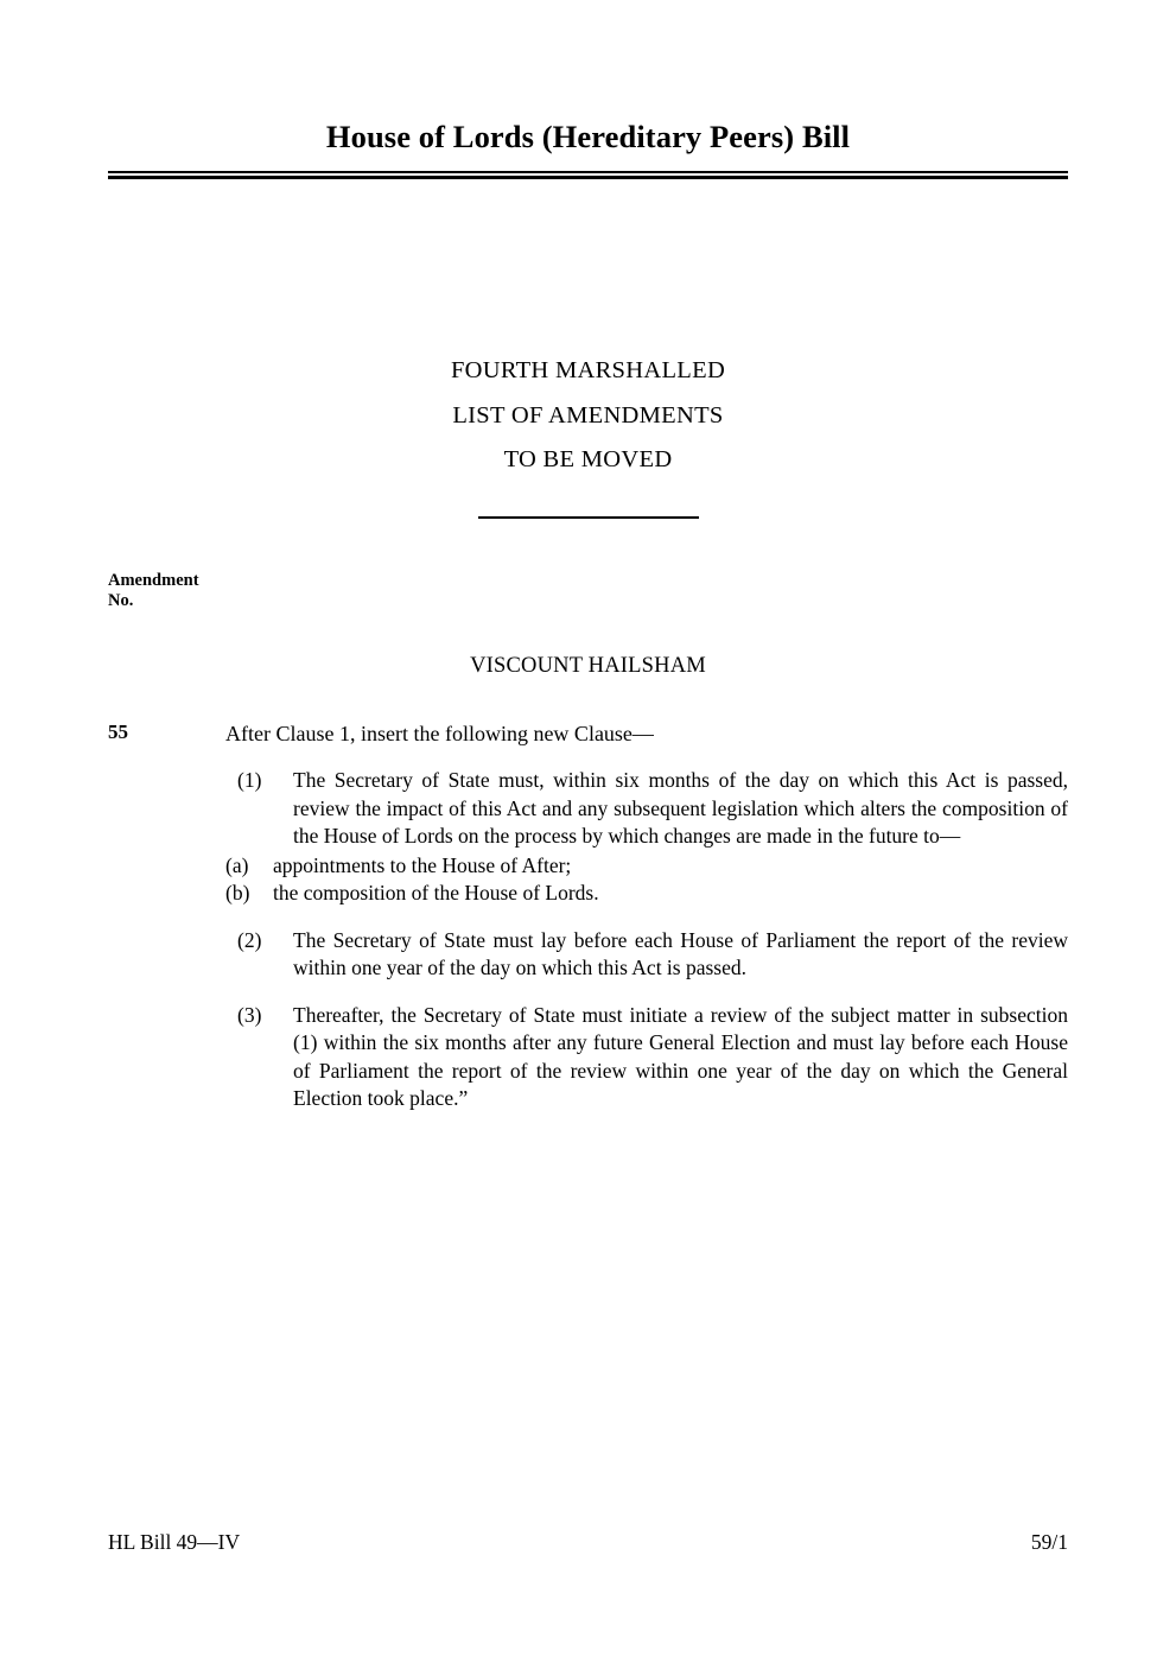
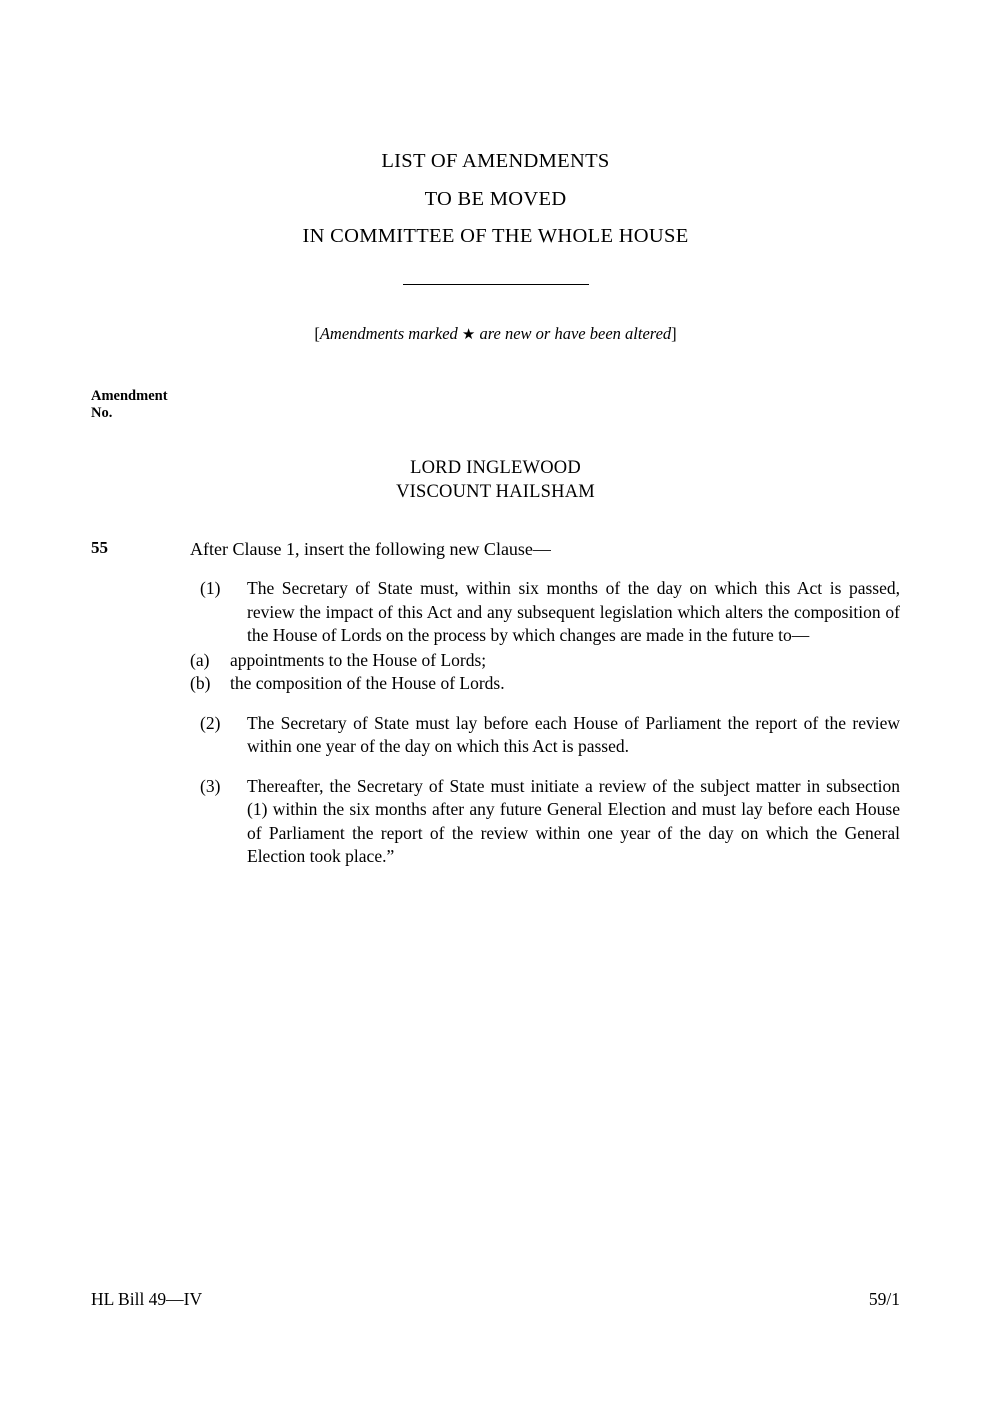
- House of Lords (Hereditary Peers) Bill
- FOURTH MARSHALLED
  LIST OF AMENDMENTS
  TO BE MOVED
+ IN COMMITTEE OF THE WHOLE HOUSE
+ [Amendments marked ★ are new or have been altered]
  Amendment
  No.
+ LORD INGLEWOOD
  VISCOUNT HAILSHAM
  55
  After Clause 1, insert the following new Clause—
  (1)
  The Secretary of State must, within six months of the day on which this Act is passed, review the impact of this Act and any subsequent legislation which alters the composition of the House of Lords on the process by which changes are made in the future to—
  (a)
- appointments to the House of After;
+ appointments to the House of Lords;
  (b)
  the composition of the House of Lords.
  (2)
  The Secretary of State must lay before each House of Parliament the report of the review within one year of the day on which this Act is passed.
  (3)
  Thereafter, the Secretary of State must initiate a review of the subject matter in subsection (1) within the six months after any future General Election and must lay before each House of Parliament the report of the review within one year of the day on which the General Election took place.”
  HL Bill 49—IV
  59/1
